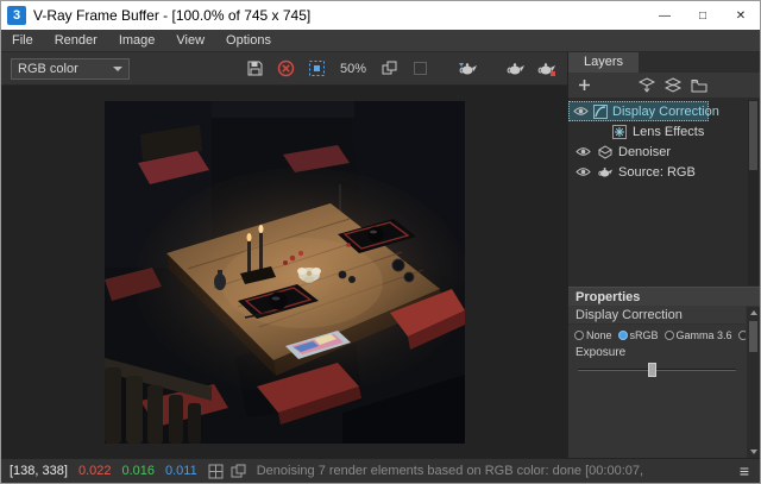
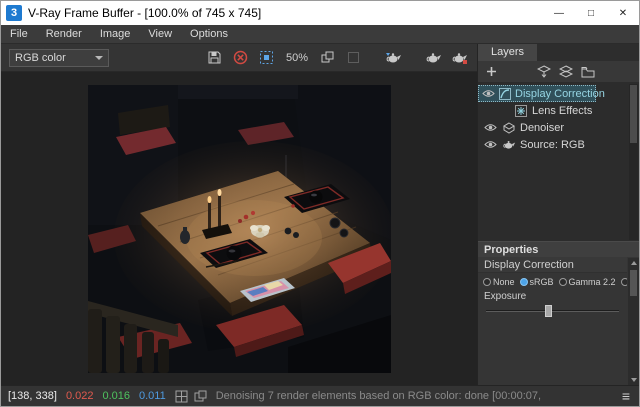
  3
  V-Ray Frame Buffer - [100.0% of 745 x 745]
  —
  □
  ✕
  File
  Render
  Image
  View
  Options
  RGB color
  50%
  Layers
  Display Correction
  Lens Effects
  Denoiser
  Source: RGB
  Properties
  Display Correction
  None
  sRGB
- Gamma 3.6
+ Gamma 2.2
  Exposure
  [138, 338]
  0.022
  0.016
  0.011
  Denoising 7 render elements based on RGB color: done [00:00:07,
  ≡
